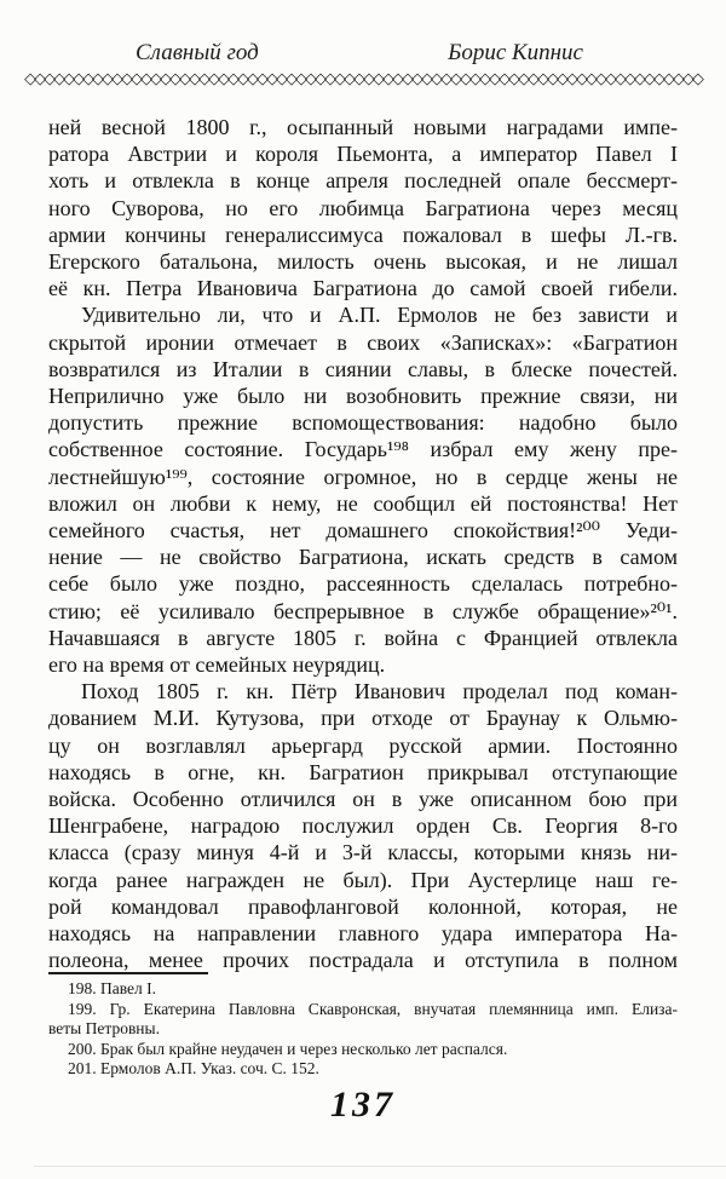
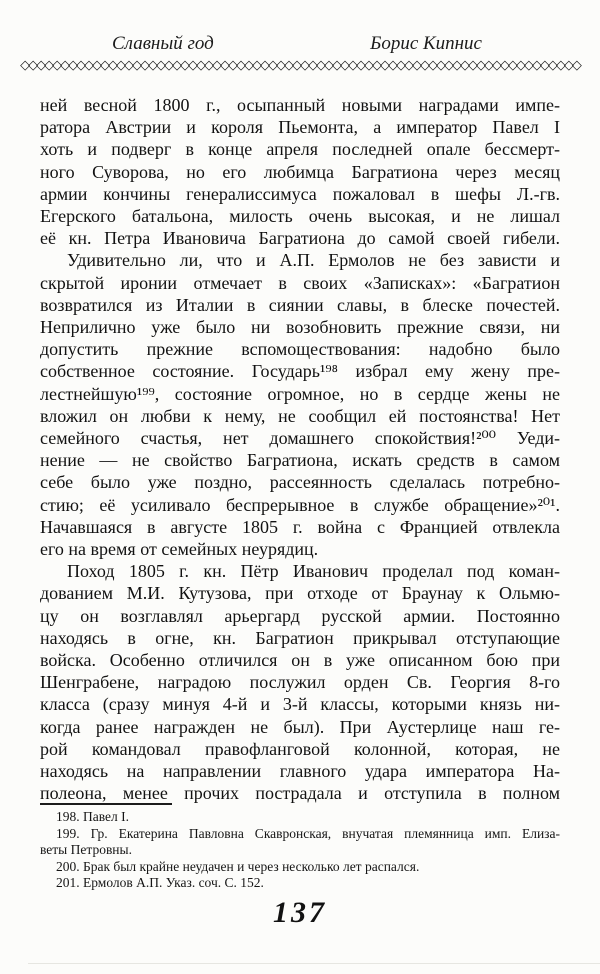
  Славный год
  Борис Кипнис
  ◇◇◇◇◇◇◇◇◇◇◇◇◇◇◇◇◇◇◇◇◇◇◇◇◇◇◇◇◇◇◇◇◇◇◇◇◇◇◇◇◇◇◇◇◇◇◇◇◇◇◇◇◇◇◇◇◇◇◇◇◇◇◇◇◇◇◇◇◇◇
  ней весной 1800 г., осыпанный новыми наградами импе-
  ратора Австрии и короля Пьемонта, а император Павел I
- хоть и отвлекла в конце апреля последней опале бессмерт-
+ хоть и подверг в конце апреля последней опале бессмерт-
  ного Суворова, но его любимца Багратиона через месяц
  армии кончины генералиссимуса пожаловал в шефы Л.-гв.
  Егерского батальона, милость очень высокая, и не лишал
  её кн. Петра Ивановича Багратиона до самой своей гибели.
  Удивительно ли, что и А.П. Ермолов не без зависти и
  скрытой иронии отмечает в своих «Записках»: «Багратион
  возвратился из Италии в сиянии славы, в блеске почестей.
  Неприлично уже было ни возобновить прежние связи, ни
  допустить прежние вспомоществования: надобно было
  собственное состояние. Государь¹⁹⁸ избрал ему жену пре-
  лестнейшую¹⁹⁹, состояние огромное, но в сердце жены не
  вложил он любви к нему, не сообщил ей постоянства! Нет
  семейного счастья, нет домашнего спокойствия!²⁰⁰ Уеди-
  нение — не свойство Багратиона, искать средств в самом
  себе было уже поздно, рассеянность сделалась потребно-
  стию; её усиливало беспрерывное в службе обращение»²⁰¹.
  Начавшаяся в августе 1805 г. война с Францией отвлекла
  его на время от семейных неурядиц.
  Поход 1805 г. кн. Пётр Иванович проделал под коман-
  дованием М.И. Кутузова, при отходе от Браунау к Ольмю-
  цу он возглавлял арьергард русской армии. Постоянно
  находясь в огне, кн. Багратион прикрывал отступающие
  войска. Особенно отличился он в уже описанном бою при
  Шенграбене, наградою послужил орден Св. Георгия 8-го
  класса (сразу минуя 4-й и 3-й классы, которыми князь ни-
  когда ранее награжден не был). При Аустерлице наш ге-
  рой командовал правофланговой колонной, которая, не
  находясь на направлении главного удара императора На-
  полеона, менее прочих пострадала и отступила в полном
  198. Павел I.
  199. Гр. Екатерина Павловна Скавронская, внучатая племянница имп. Елиза-
  веты Петровны.
  200. Брак был крайне неудачен и через несколько лет распался.
  201. Ермолов А.П. Указ. соч. С. 152.
  137
